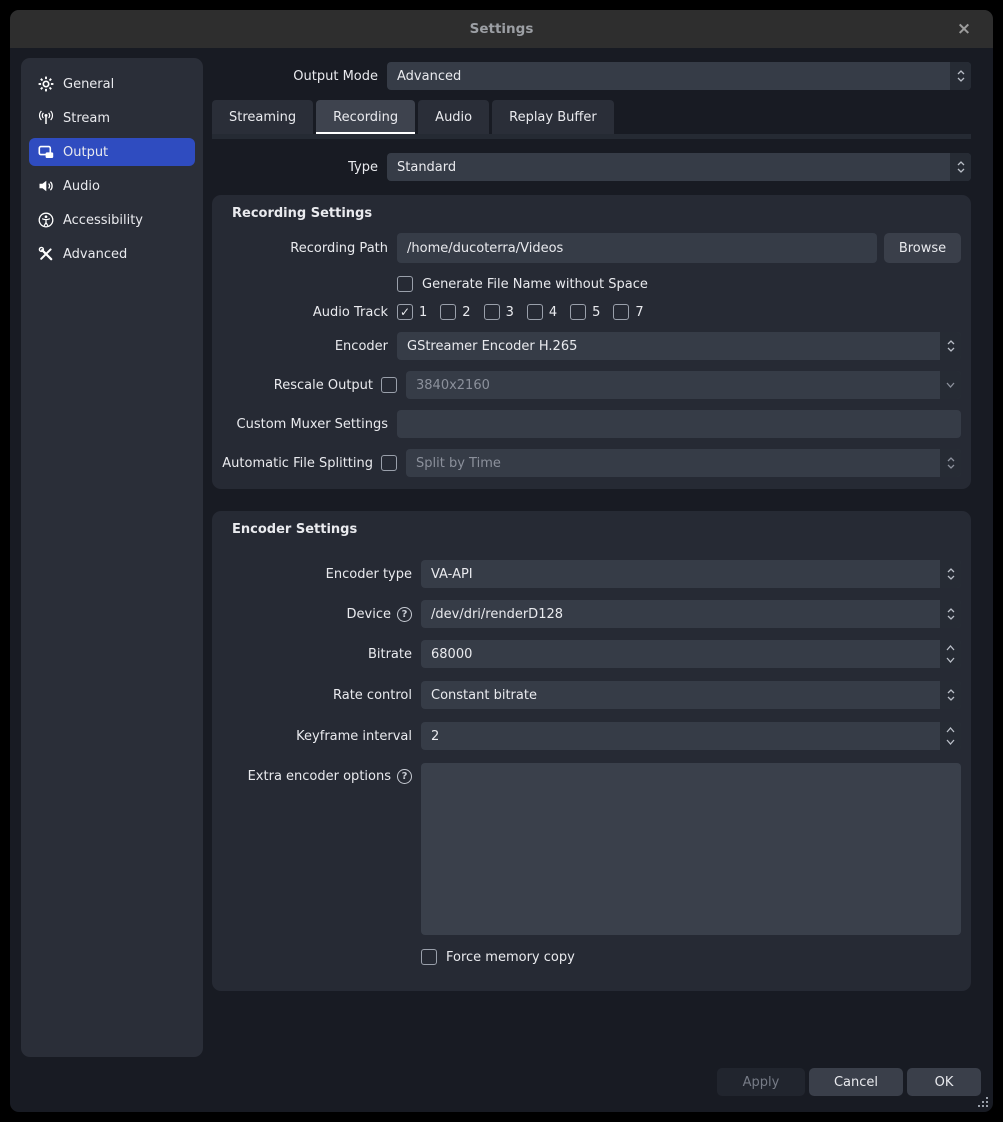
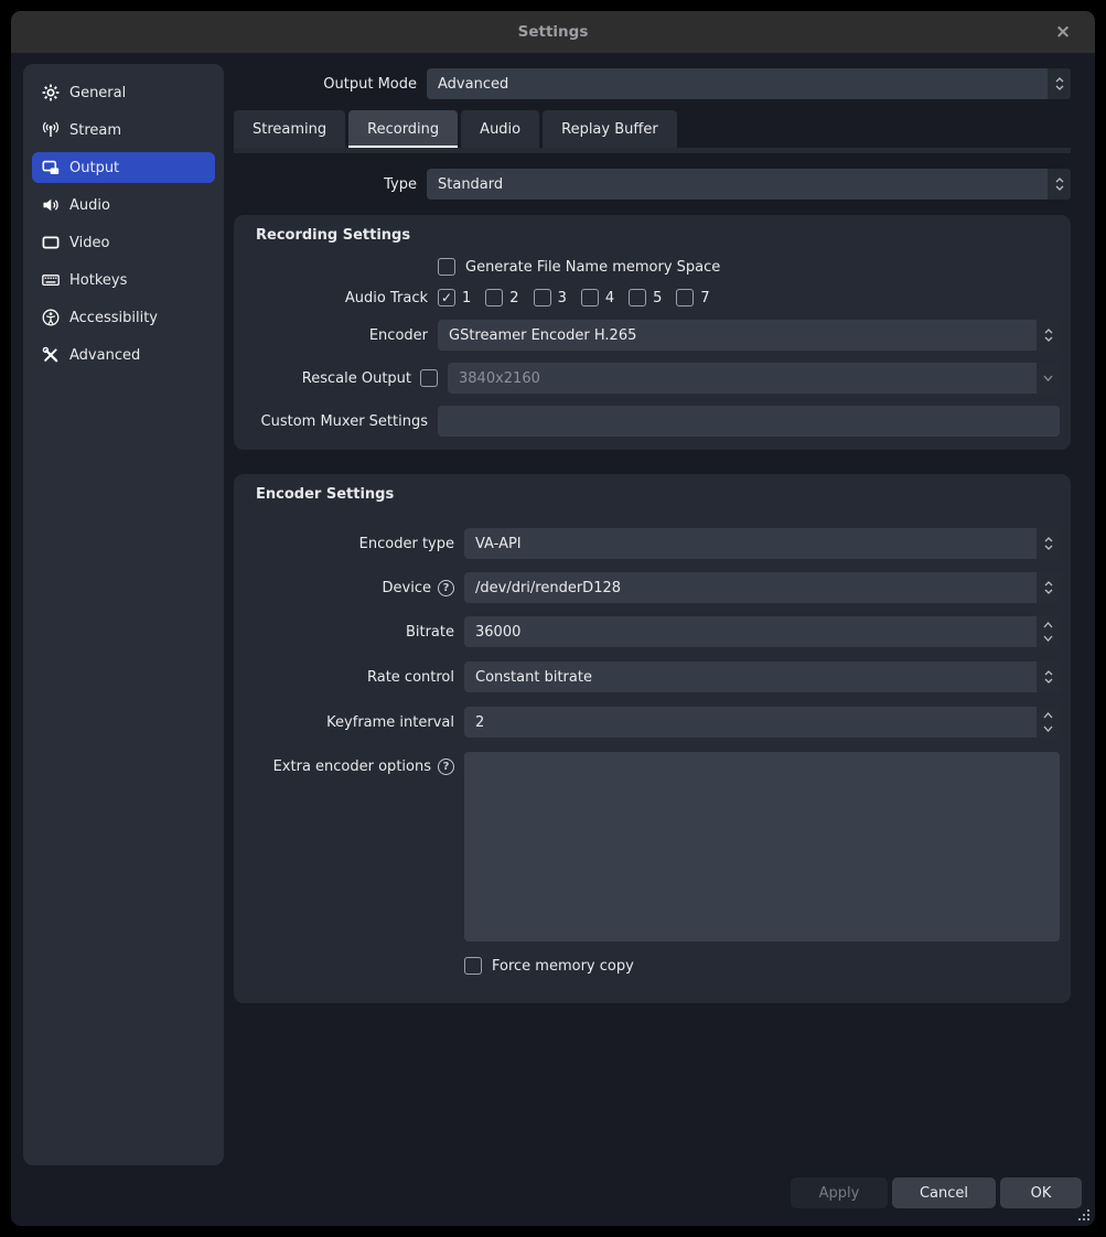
  Settings
  ×
  General
  Stream
  Output
  Audio
+ Video
+ Hotkeys
  Accessibility
  Advanced
  Output Mode
  Advanced
  Streaming
  Recording
  Audio
  Replay Buffer
  Type
  Standard
  Recording Settings
- Recording Path
- /home/ducoterra/Videos
- Browse
- Generate File Name without Space
+ Generate File Name memory Space
  Audio Track
  ✓
  1
  2
  3
  4
  5
  7
  Encoder
  GStreamer Encoder H.265
  Rescale Output
  3840x2160
  Custom Muxer Settings
- Automatic File Splitting
- Split by Time
  Encoder Settings
  Encoder type
  VA-API
  Device
  ?
  /dev/dri/renderD128
  Bitrate
- 68000
+ 36000
  Rate control
  Constant bitrate
  Keyframe interval
  2
  Extra encoder options
  ?
  Force memory copy
  Apply
  Cancel
  OK
